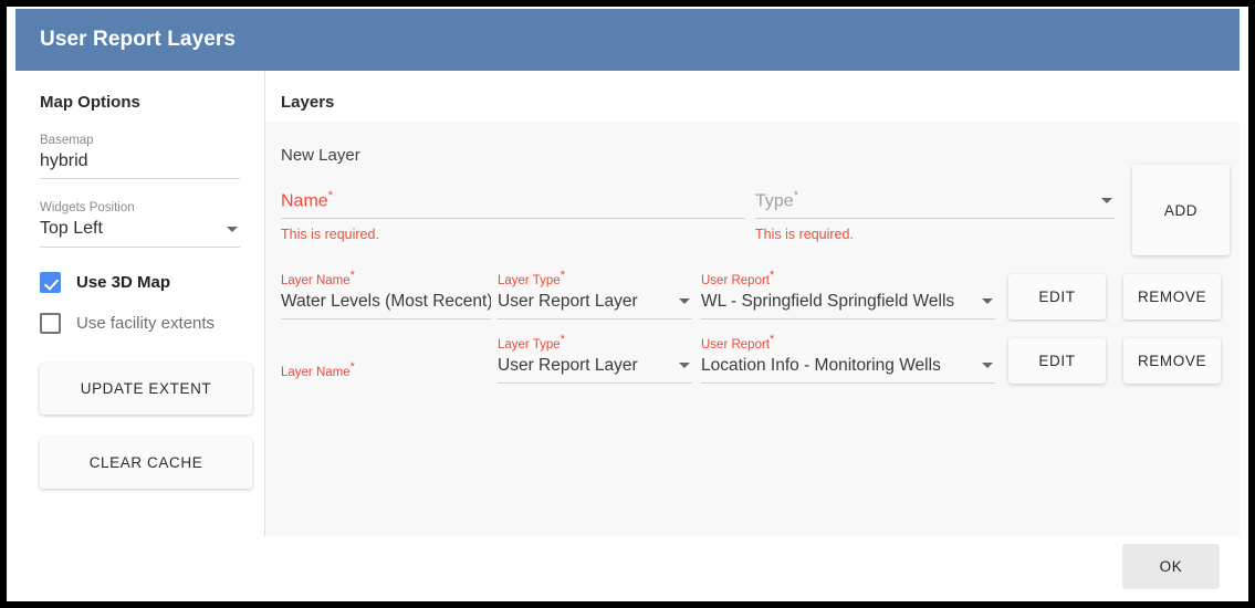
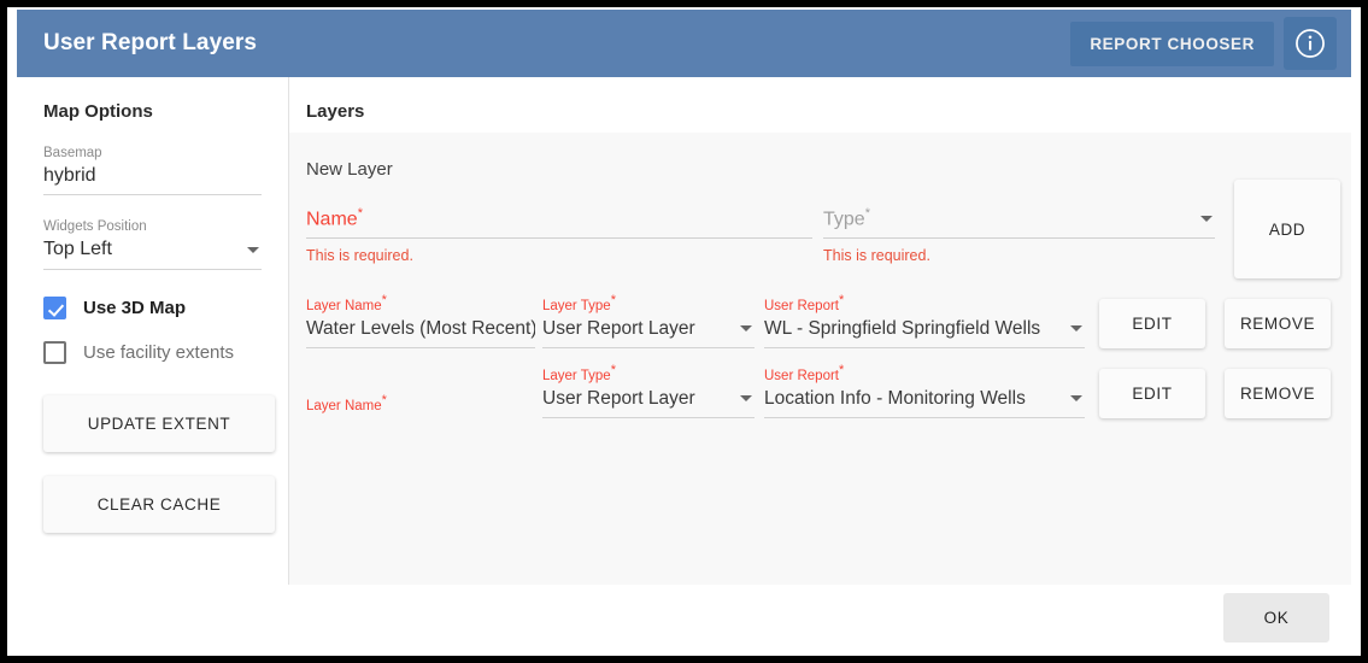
  User Report Layers
+ REPORT CHOOSER
  Map Options
  Basemap
  hybrid
  Widgets Position
  Top Left
  Use 3D Map
  Use facility extents
  UPDATE EXTENT
  CLEAR CACHE
  Layers
  New Layer
  Name*
  This is required.
  Type*
  This is required.
  ADD
  Layer Name*
  Water Levels (Most Recent)
  Layer Type*
  User Report Layer
  User Report*
  WL - Springfield Springfield Wells
  EDIT
  REMOVE
  Layer Name*
  Layer Type*
  User Report Layer
  User Report*
  Location Info - Monitoring Wells
  EDIT
  REMOVE
  OK
